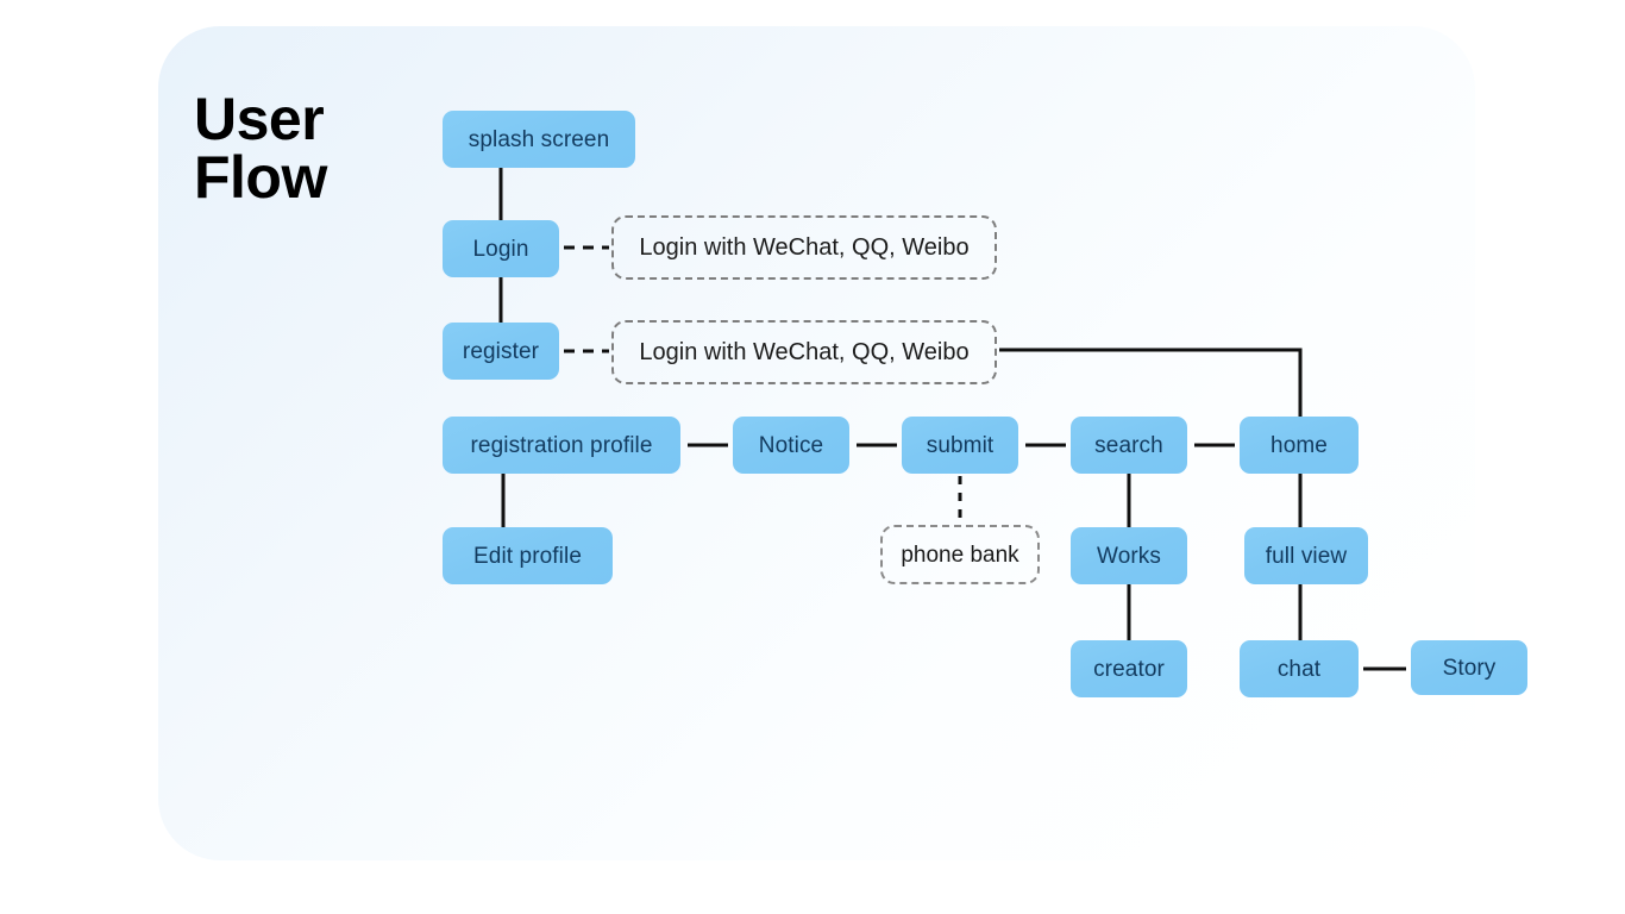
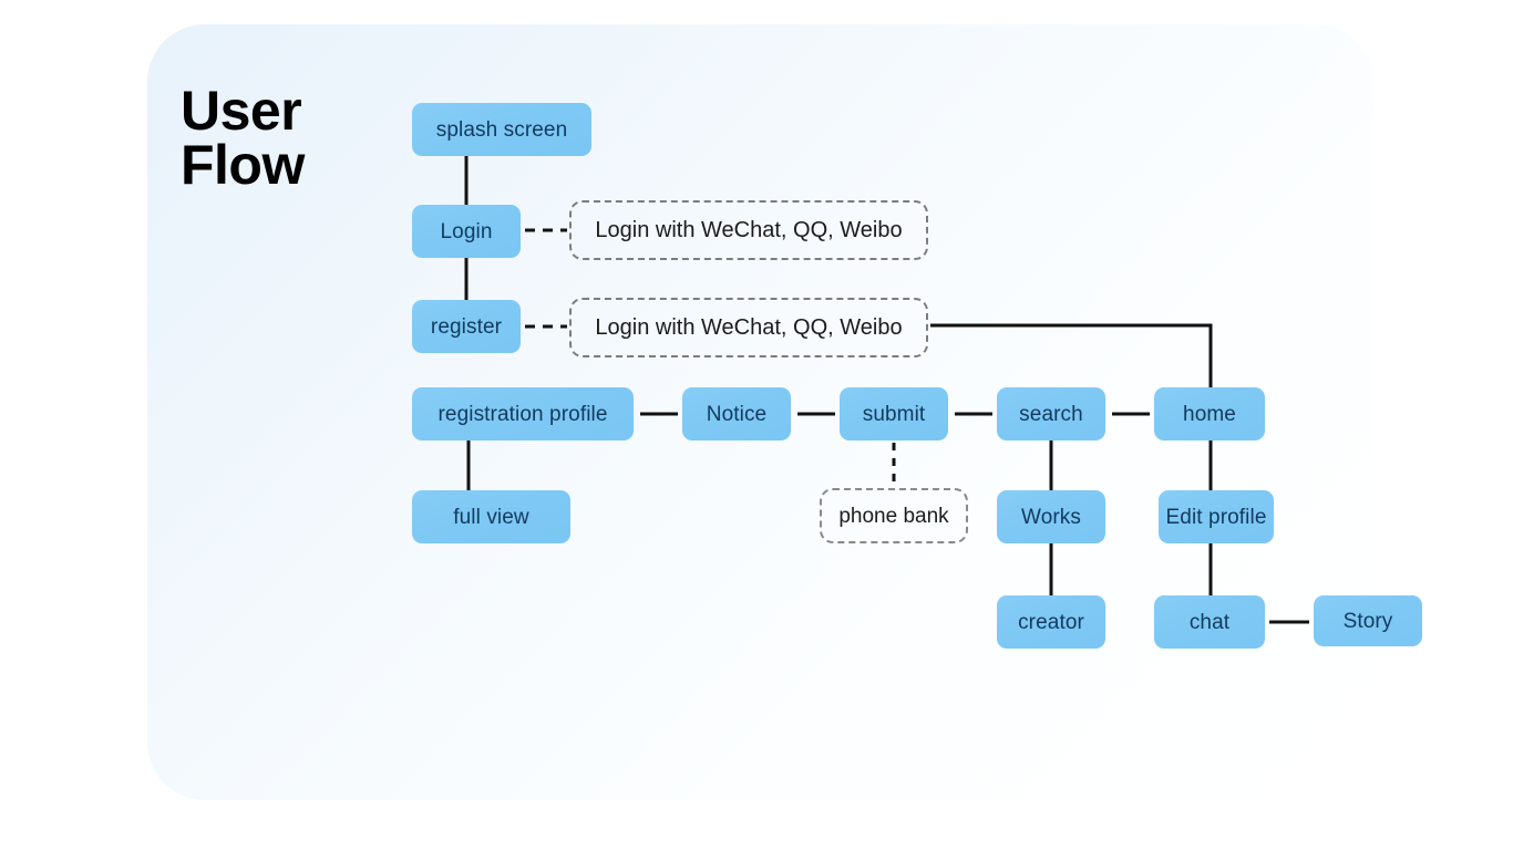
  User
  Flow
  splash screen
  Login
  Login with WeChat, QQ, Weibo
  register
  Login with WeChat, QQ, Weibo
  registration profile
  Notice
  submit
  search
  home
- Edit profile
+ full view
  phone bank
  Works
- full view
+ Edit profile
  creator
  chat
  Story
